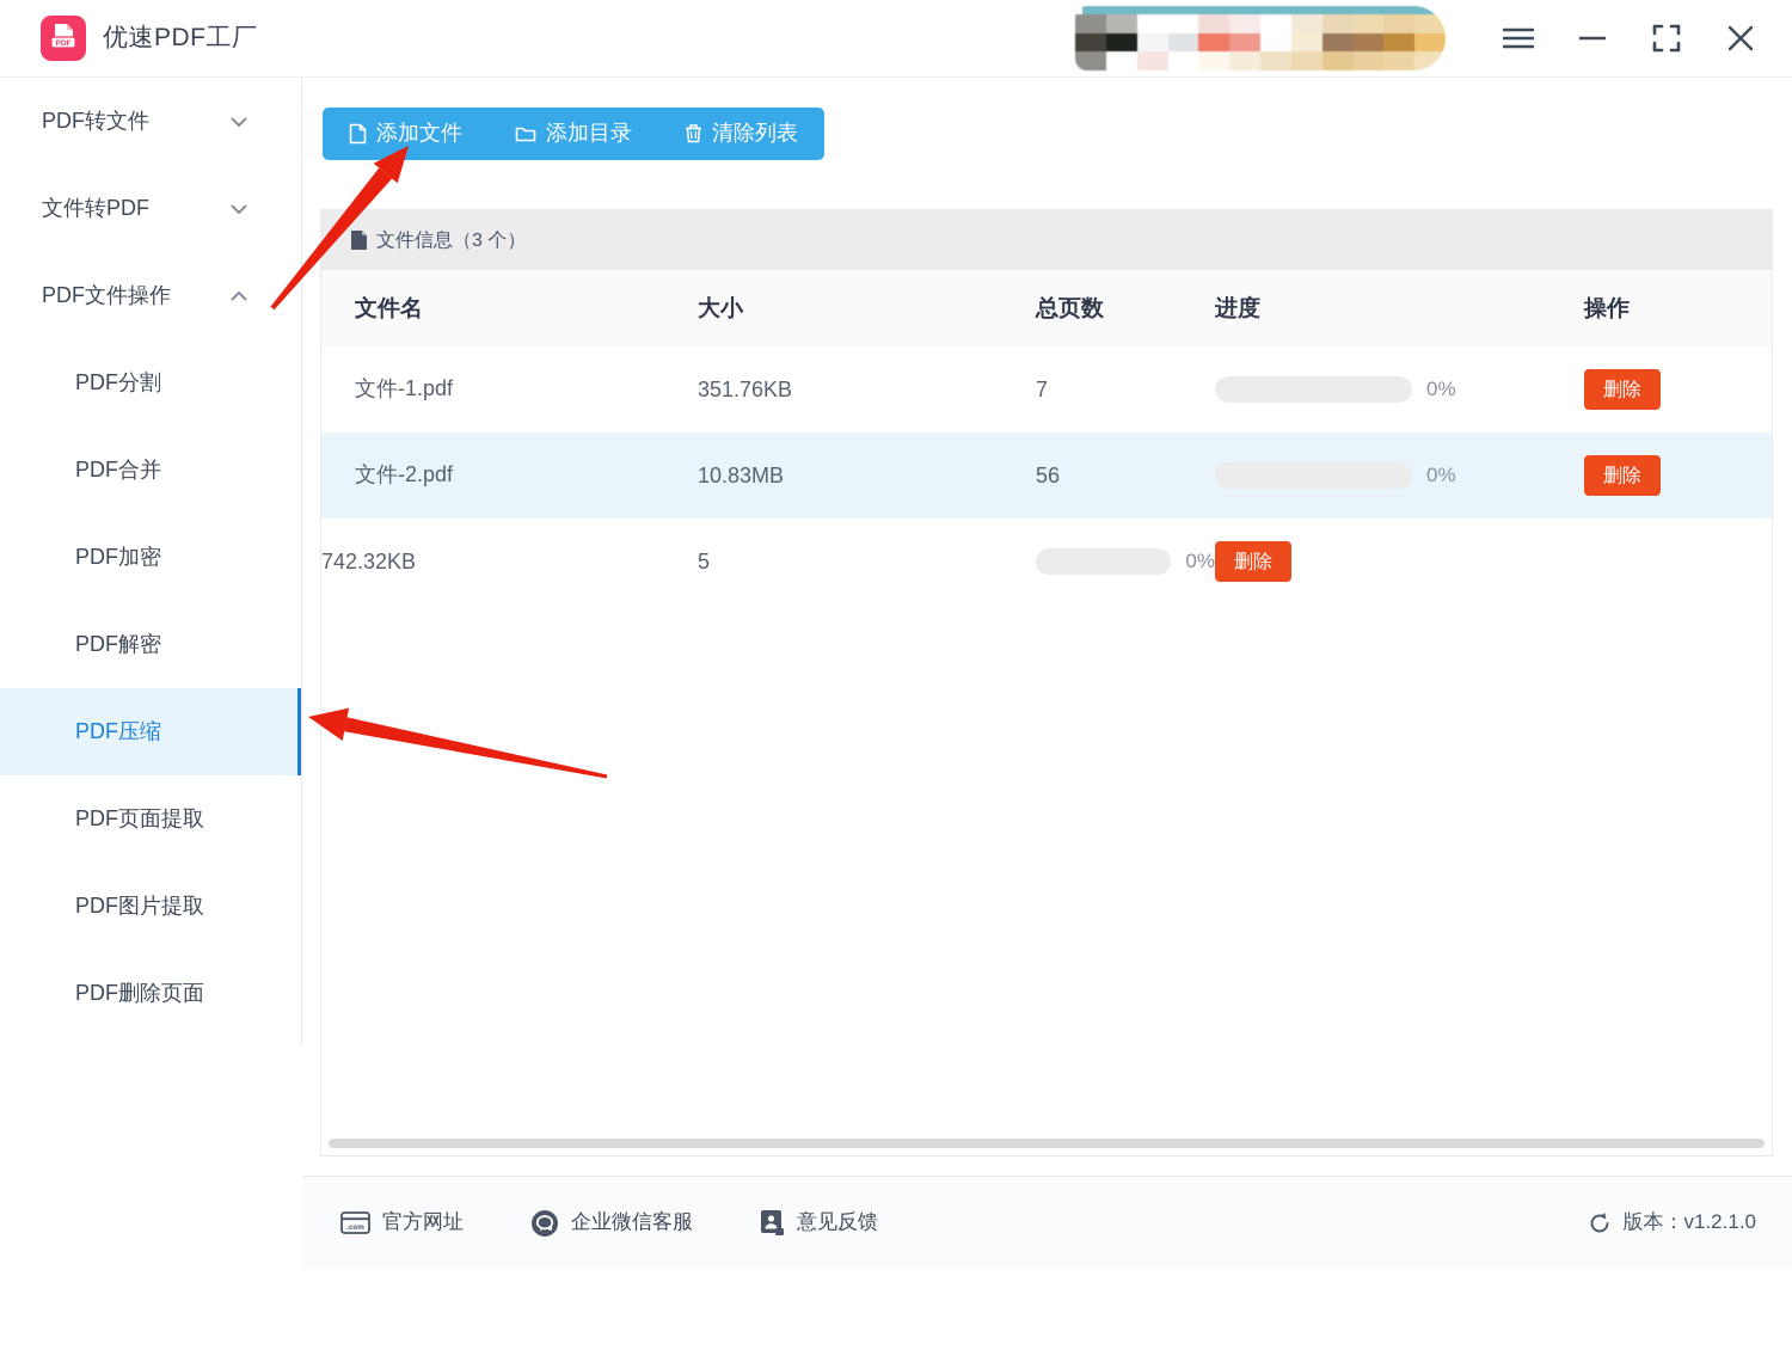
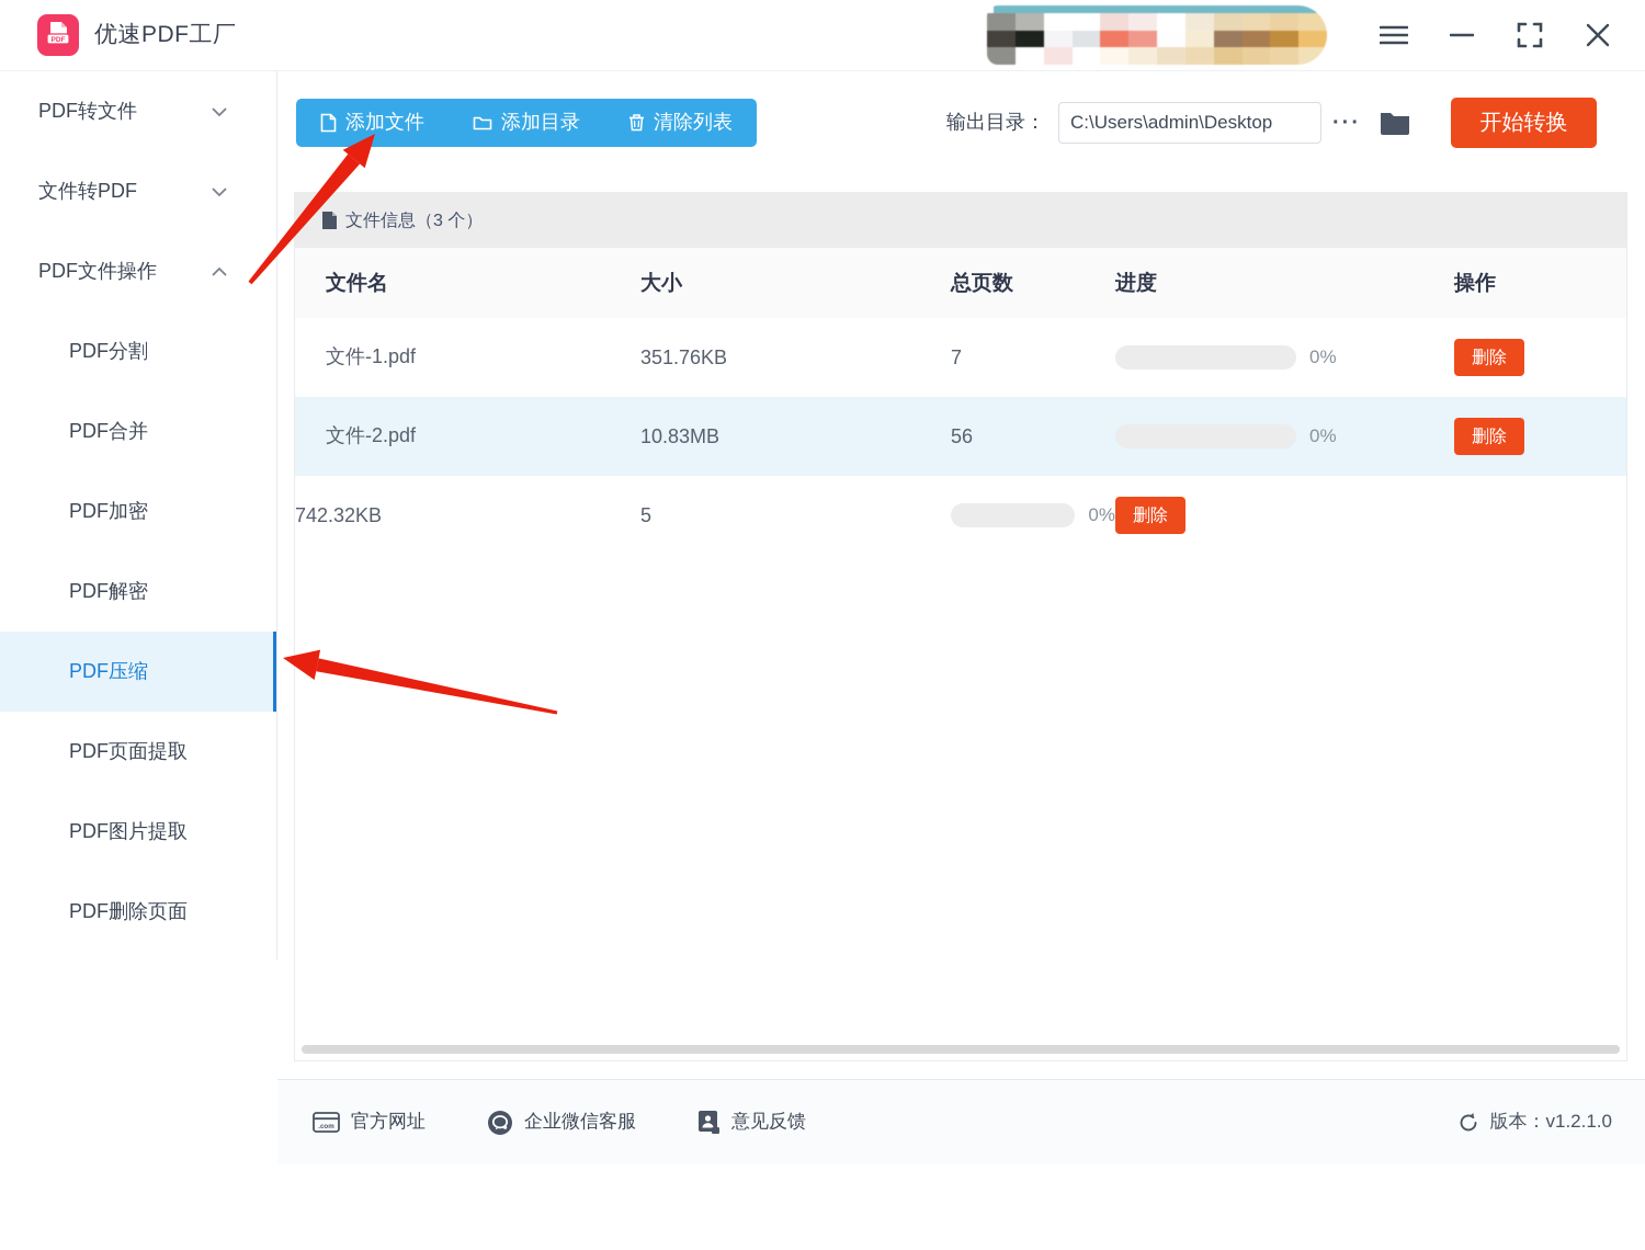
  优速PDF工厂
  PDF转文件
  文件转PDF
  PDF文件操作
  PDF分割
  PDF合并
  PDF加密
  PDF解密
  PDF压缩
  PDF页面提取
  PDF图片提取
  PDF删除页面
  添加文件
  添加目录
  清除列表
+ 输出目录：
+ C:\Users\admin\Desktop
+ ···
+ 开始转换
  文件信息（3 个）
  文件名
  大小
  总页数
  进度
  操作
  文件-1.pdf
  351.76KB
  7
  0%
  删除
  文件-2.pdf
  10.83MB
  56
  0%
  删除
  742.32KB
  5
  0%
  删除
  官方网址
  企业微信客服
  意见反馈
  版本：v1.2.1.0
